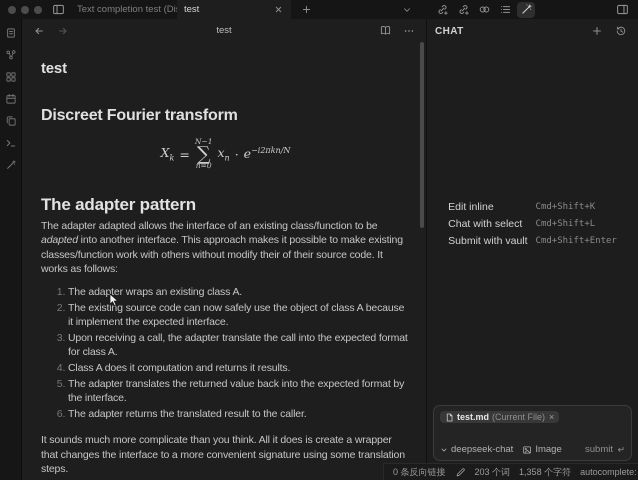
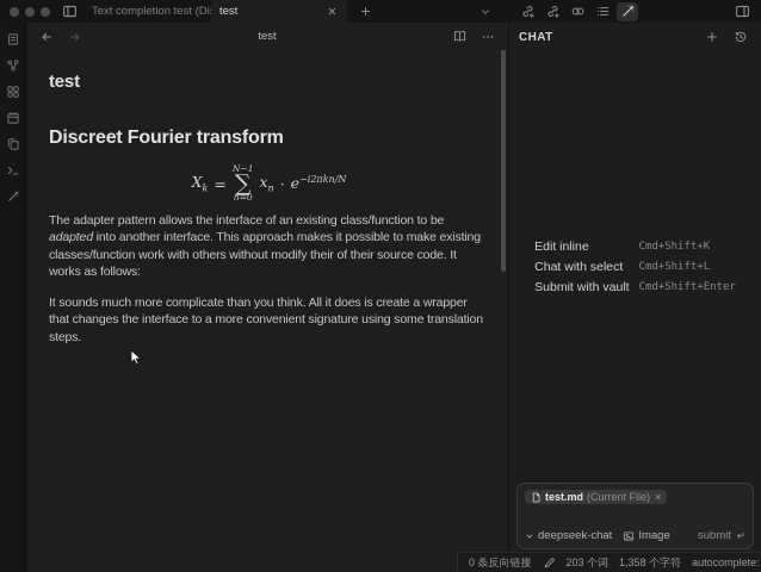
  Text completion test (Di
  test
  test
  test
  Discreet Fourier transform
  Xk
  =
  N−1
  ∑
  n=0
  xn
  ·
  e−i2πkn/N
- The adapter pattern
- The adapter adapted allows the interface of an existing class/function to be adapted into another interface. This approach makes it possible to make existing classes/function work with others without modify their of their source code. It works as follows:
+ The adapter pattern allows the interface of an existing class/function to be adapted into another interface. This approach makes it possible to make existing classes/function work with others without modify their of their source code. It works as follows:
- The adapter wraps an existing class A.
- The existing source code can now safely use the object of class A because it implement the expected interface.
- Upon receiving a call, the adapter translate the call into the expected format for class A.
- Class A does it computation and returns it results.
- The adapter translates the returned value back into the expected format by the interface.
- The adapter returns the translated result to the caller.
  It sounds much more complicate than you think. All it does is create a wrapper that changes the interface to a more convenient signature using some translation steps.
  CHAT
  Edit inline
  Cmd+Shift+K
  Chat with select
  Cmd+Shift+L
  Submit with vault
  Cmd+Shift+Enter
  test.md
  (Current File)
  ×
  deepseek-chat
  Image
  submit
  0 条反向链接
  203 个词
  1,358 个字符
  autocomplete:
